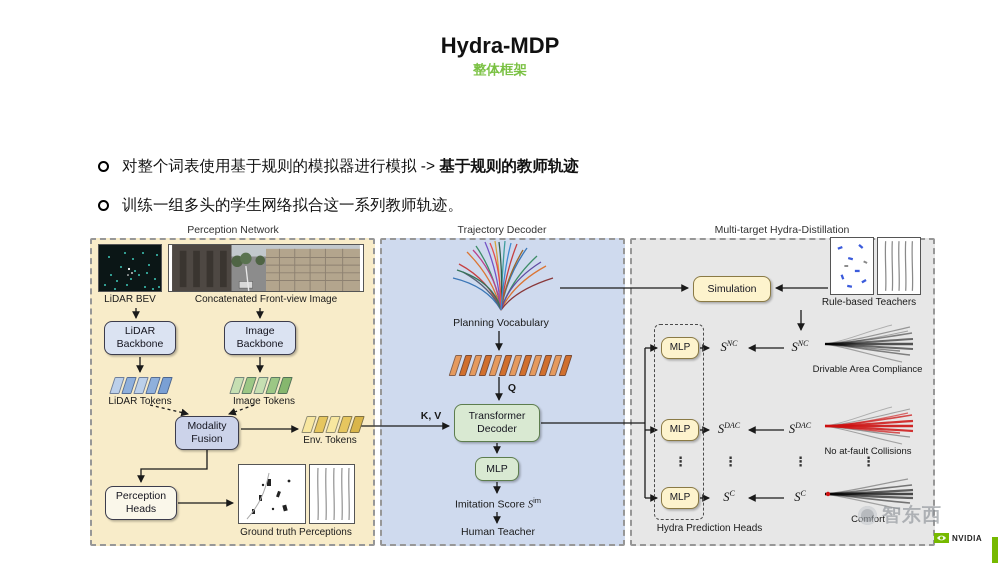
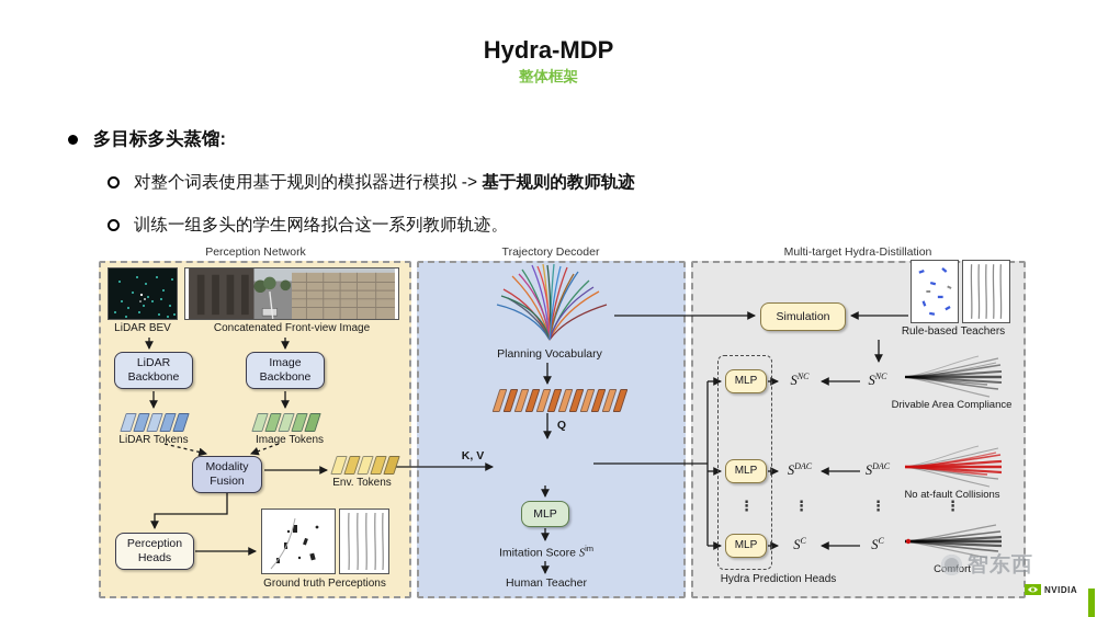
  Hydra-MDP
  整体框架
+ 多目标多头蒸馏:
  对整个词表使用基于规则的模拟器进行模拟 -> 基于规则的教师轨迹
  训练一组多头的学生网络拟合这一系列教师轨迹。
  Perception Network
  Trajectory Decoder
  Multi-target Hydra-Distillation
  LiDAR BEV
  Concatenated Front-view Image
  LiDAR
  Backbone
  Image
  Backbone
  LiDAR Tokens
  Image Tokens
  Modality
  Fusion
  Env. Tokens
  Perception
  Heads
  Ground truth Perceptions
  Planning Vocabulary
  Q
  K, V
- Transformer
- Decoder
  MLP
  Imitation Score Sim
  Human Teacher
  Simulation
  Rule-based Teachers
  MLP
  SNC
  SNC
  Drivable Area Compliance
  MLP
  SDAC
  SDAC
  No at-fault Collisions
  ⋮
  ⋮
  ⋮
  ⋮
  MLP
  SC
  SC
  Comfort
  Hydra Prediction Heads
  智东西
  NVIDIA
